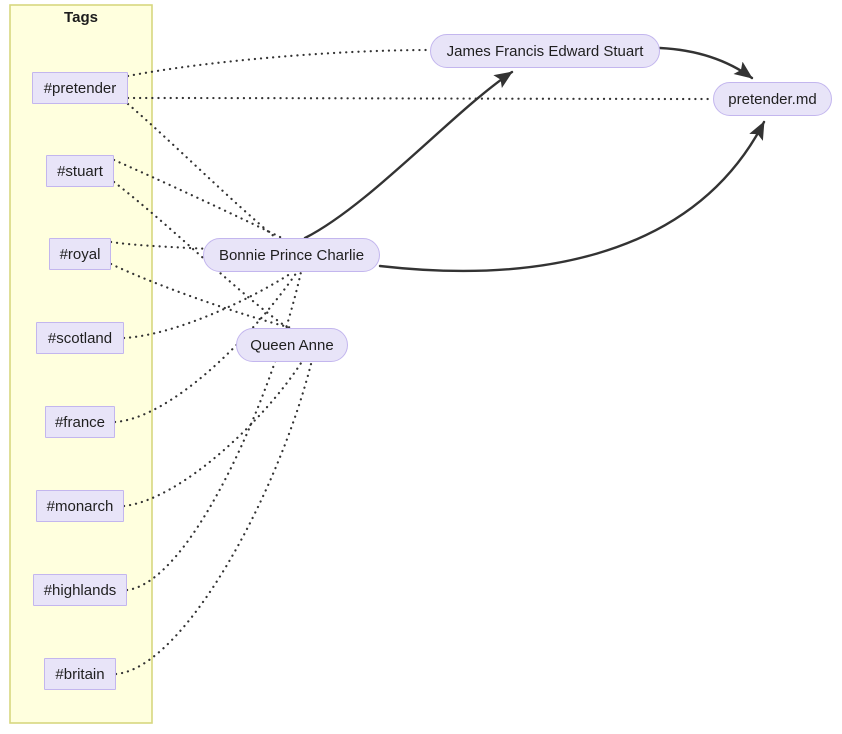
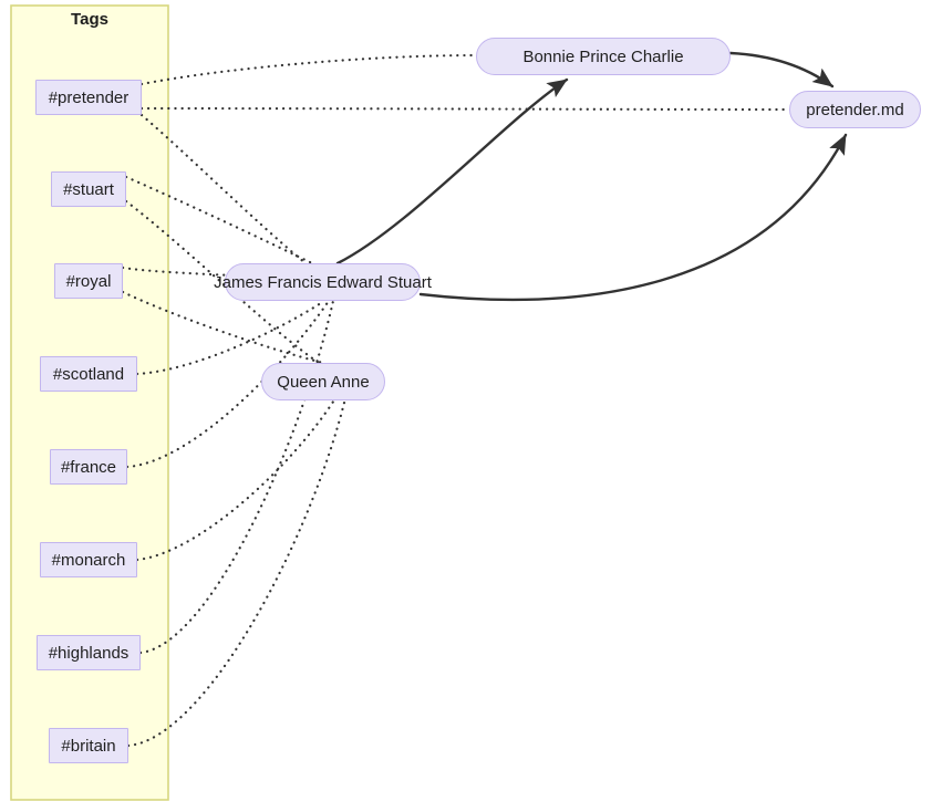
  Tags
  #pretender
  #stuart
  #royal
  #scotland
  #france
  #monarch
  #highlands
  #britain
- James Francis Edward Stuart
+ Bonnie Prince Charlie
  pretender.md
- Bonnie Prince Charlie
+ James Francis Edward Stuart
  Queen Anne
